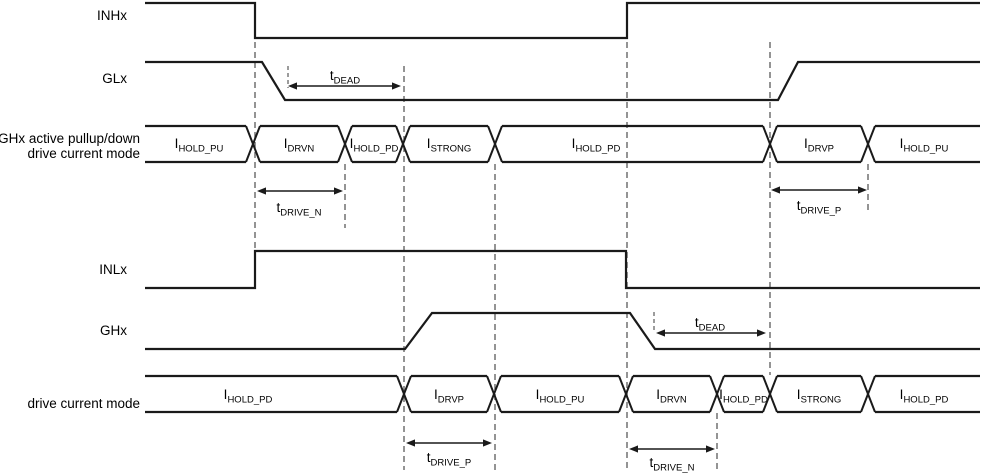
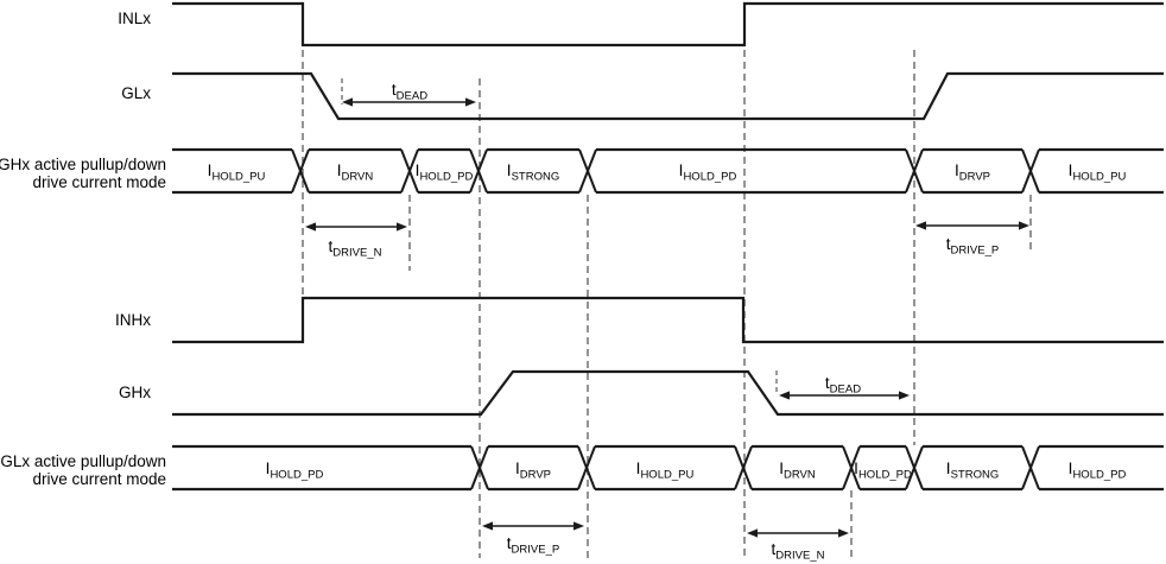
  IHOLD_PU
  IDRVN
  IHOLD_PD
  ISTRONG
  IHOLD_PD
  IDRVP
  IHOLD_PU
  GHx active pullup/down
  drive current mode
  IHOLD_PD
  IDRVP
  IHOLD_PU
  IDRVN
  IHOLD_PD
  ISTRONG
  IHOLD_PD
+ GLx active pullup/down
  drive current mode
- INHx
+ INLx
  GLx
- INLx
+ INHx
  GHx
  tDEAD
  tDRIVE_N
  tDRIVE_P
  tDEAD
  tDRIVE_P
  tDRIVE_N
